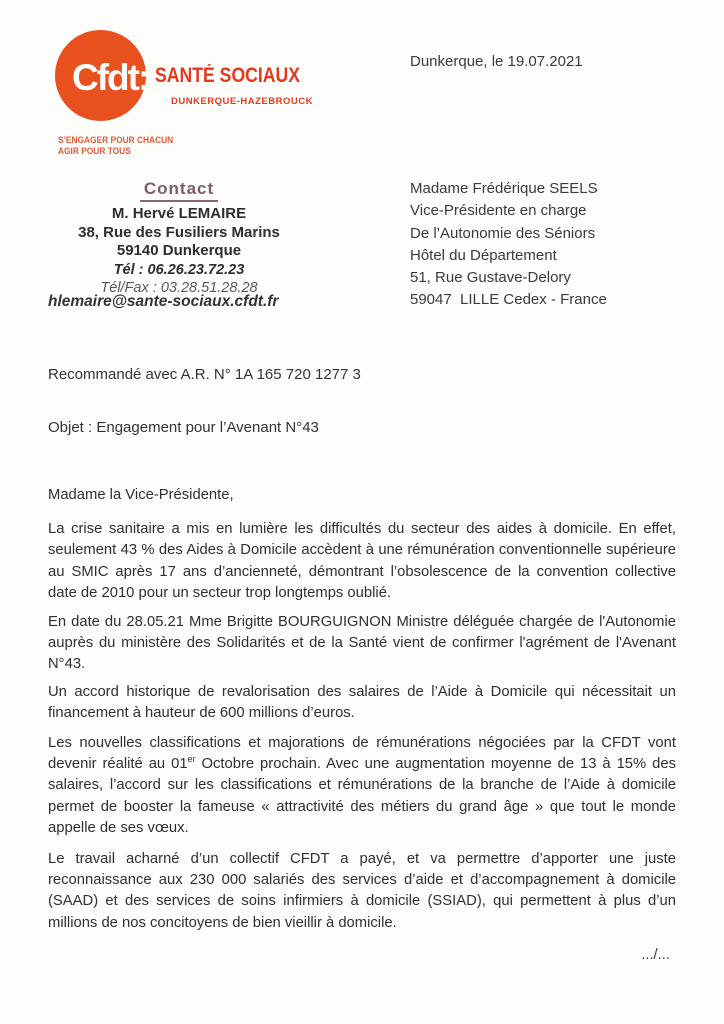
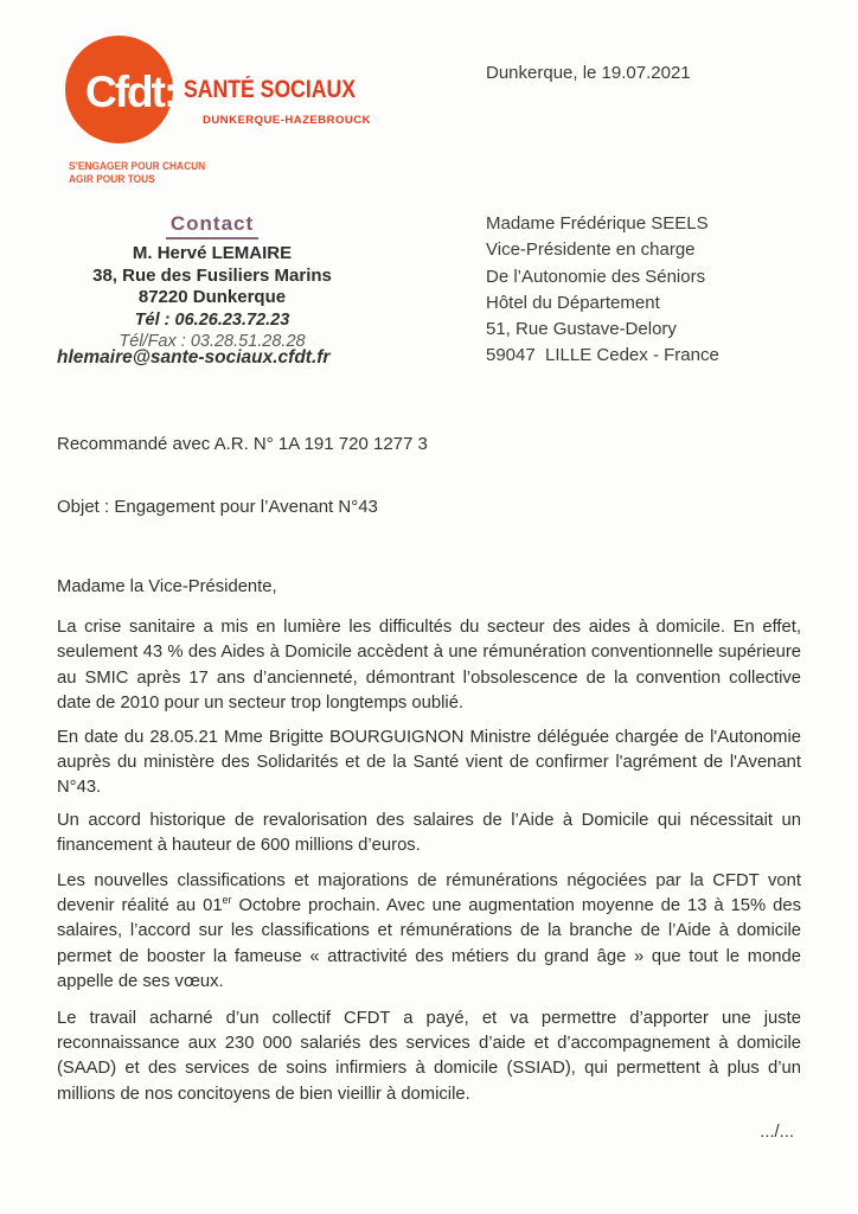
  Cfdt:
  SANTÉ SOCIAUX
  DUNKERQUE-HAZEBROUCK
  S’ENGAGER POUR CHACUN
  AGIR POUR TOUS
  Dunkerque, le 19.07.2021
  Contact
  M. Hervé LEMAIRE
  38, Rue des Fusiliers Marins
- 59140 Dunkerque
+ 87220 Dunkerque
  Tél : 06.26.23.72.23
  Tél/Fax : 03.28.51.28.28
  hlemaire@sante-sociaux.cfdt.fr
  Madame Frédérique SEELS
  Vice-Présidente en charge
  De l’Autonomie des Séniors
  Hôtel du Département
  51, Rue Gustave-Delory
  59047 LILLE Cedex - France
- Recommandé avec A.R. N° 1A 165 720 1277 3
+ Recommandé avec A.R. N° 1A 191 720 1277 3
  Objet : Engagement pour l’Avenant N°43
  Madame la Vice-Présidente,
  La crise sanitaire a mis en lumière les difficultés du secteur des aides à domicile. En effet, seulement 43 % des Aides à Domicile accèdent à une rémunération conventionnelle supérieure au SMIC après 17 ans d’ancienneté, démontrant l’obsolescence de la convention collective date de 2010 pour un secteur trop longtemps oublié.
  En date du 28.05.21 Mme Brigitte BOURGUIGNON Ministre déléguée chargée de l'Autonomie auprès du ministère des Solidarités et de la Santé vient de confirmer l'agrément de l'Avenant N°43.
  Un accord historique de revalorisation des salaires de l’Aide à Domicile qui nécessitait un financement à hauteur de 600 millions d’euros.
  Les nouvelles classifications et majorations de rémunérations négociées par la CFDT vont devenir réalité au 01er Octobre prochain. Avec une augmentation moyenne de 13 à 15% des salaires, l’accord sur les classifications et rémunérations de la branche de l’Aide à domicile permet de booster la fameuse « attractivité des métiers du grand âge » que tout le monde appelle de ses vœux.
  Le travail acharné d’un collectif CFDT a payé, et va permettre d’apporter une juste reconnaissance aux 230 000 salariés des services d’aide et d’accompagnement à domicile (SAAD) et des services de soins infirmiers à domicile (SSIAD), qui permettent à plus d’un millions de nos concitoyens de bien vieillir à domicile.
  .../...
